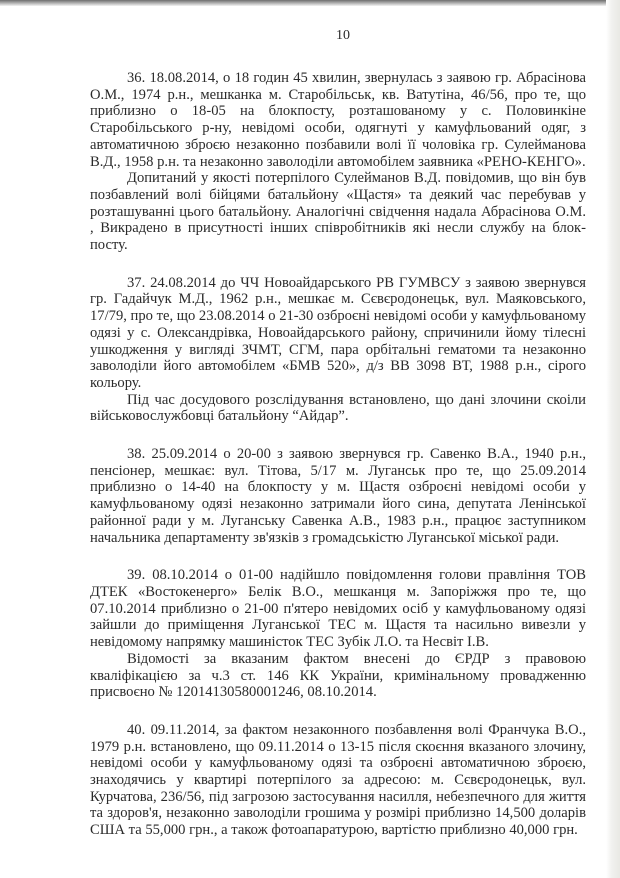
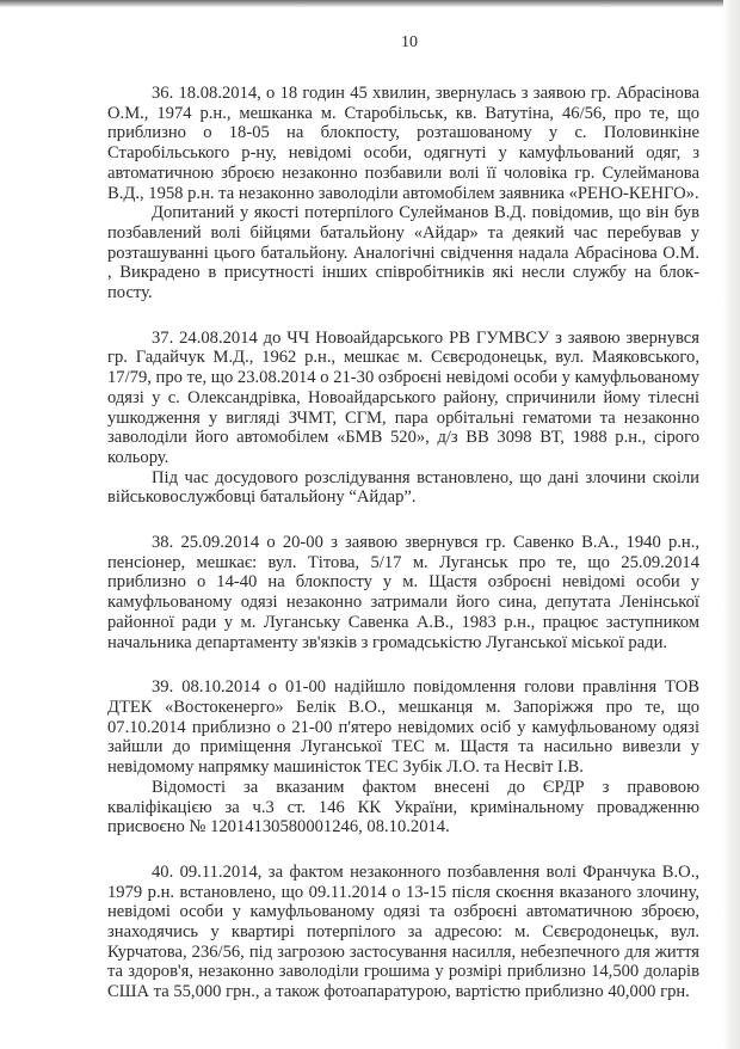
  10
  36. 18.08.2014, о 18 годин 45 хвилин, звернулась з заявою гр. Абрасінова О.М., 1974 р.н., мешканка м. Старобільськ, кв. Ватутіна, 46/56, про те, що приблизно о 18-05 на блокпосту, розташованому у с. Половинкіне Старобільського р-ну, невідомі особи, одягнуті у камуфльований одяг, з автоматичною зброєю незаконно позбавили волі її чоловіка гр. Сулейманова В.Д., 1958 р.н. та незаконно заволоділи автомобілем заявника «РЕНО-КЕНГО».
- Допитаний у якості потерпілого Сулейманов В.Д. повідомив, що він був позбавлений волі бійцями батальйону «Щастя» та деякий час перебував у розташуванні цього батальйону. Аналогічні свідчення надала Абрасінова О.М. , Викрадено в присутності інших співробітників які несли службу на блок-посту.
+ Допитаний у якості потерпілого Сулейманов В.Д. повідомив, що він був позбавлений волі бійцями батальйону «Айдар» та деякий час перебував у розташуванні цього батальйону. Аналогічні свідчення надала Абрасінова О.М. , Викрадено в присутності інших співробітників які несли службу на блок-посту.
  37. 24.08.2014 до ЧЧ Новоайдарського РВ ГУМВСУ з заявою звернувся гр. Гадайчук М.Д., 1962 р.н., мешкає м. Сєвєродонецьк, вул. Маяковського, 17/79, про те, що 23.08.2014 о 21-30 озброєні невідомі особи у камуфльованому одязі у с. Олександрівка, Новоайдарського району, спричинили йому тілесні ушкодження у вигляді ЗЧМТ, СГМ, пара орбітальні гематоми та незаконно заволоділи його автомобілем «БМВ 520», д/з ВВ 3098 ВТ, 1988 р.н., сірого кольору.
  Під час досудового розслідування встановлено, що дані злочини скоіли військовослужбовці батальйону “Айдар”.
  38. 25.09.2014 о 20-00 з заявою звернувся гр. Савенко В.А., 1940 р.н., пенсіонер, мешкає: вул. Тітова, 5/17 м. Луганськ про те, що 25.09.2014 приблизно о 14-40 на блокпосту у м. Щастя озброєні невідомі особи у камуфльованому одязі незаконно затримали його сина, депутата Ленінської районної ради у м. Луганську Савенка А.В., 1983 р.н., працює заступником начальника департаменту зв'язків з громадськістю Луганської міської ради.
  39. 08.10.2014 о 01-00 надійшло повідомлення голови правління ТОВ ДТЕК «Востокенерго» Белік В.О., мешканця м. Запоріжжя про те, що 07.10.2014 приблизно о 21-00 п'ятеро невідомих осіб у камуфльованому одязі зайшли до приміщення Луганської ТЕС м. Щастя та насильно вивезли у невідомому напрямку машиністок ТЕС Зубік Л.О. та Несвіт І.В.
  Відомості за вказаним фактом внесені до ЄРДР з правовою кваліфікацією за ч.3 ст. 146 КК України, кримінальному провадженню присвоєно № 12014130580001246, 08.10.2014.
  40. 09.11.2014, за фактом незаконного позбавлення волі Франчука В.О., 1979 р.н. встановлено, що 09.11.2014 о 13-15 після скоєння вказаного злочину, невідомі особи у камуфльованому одязі та озброєні автоматичною зброєю, знаходячись у квартирі потерпілого за адресою: м. Сєвєродонецьк, вул. Курчатова, 236/56, під загрозою застосування насилля, небезпечного для життя та здоров'я, незаконно заволоділи грошима у розмірі приблизно 14,500 доларів США та 55,000 грн., а також фотоапаратурою, вартістю приблизно 40,000 грн.
